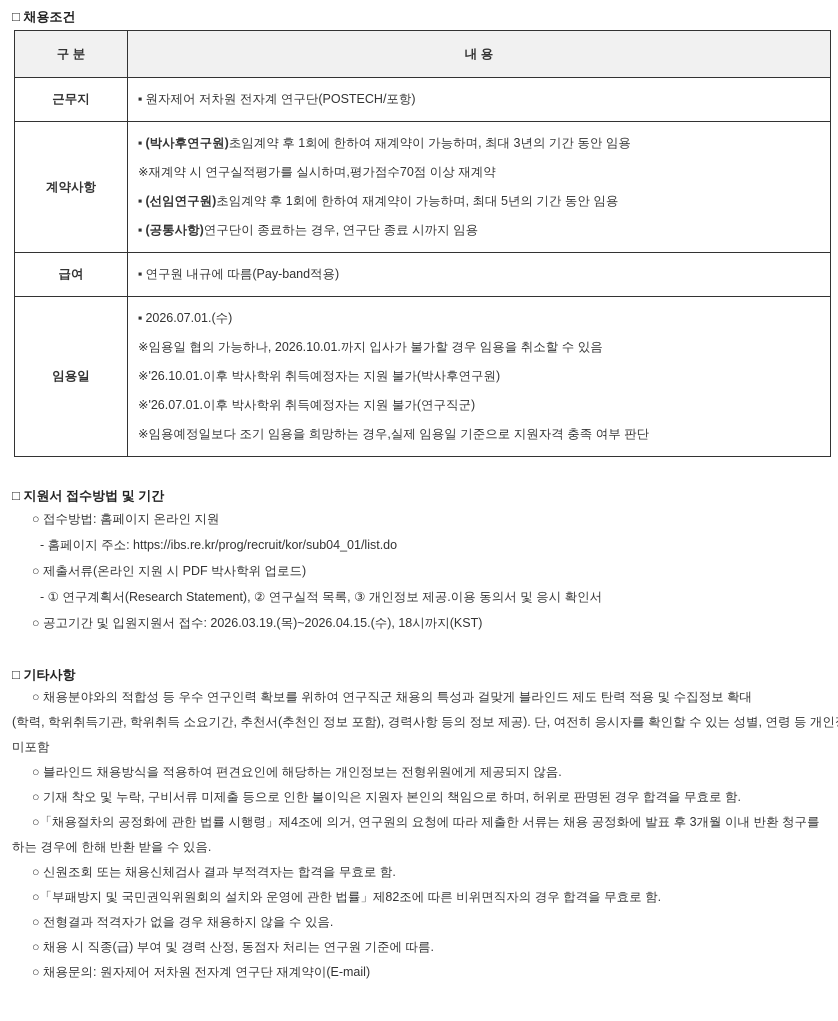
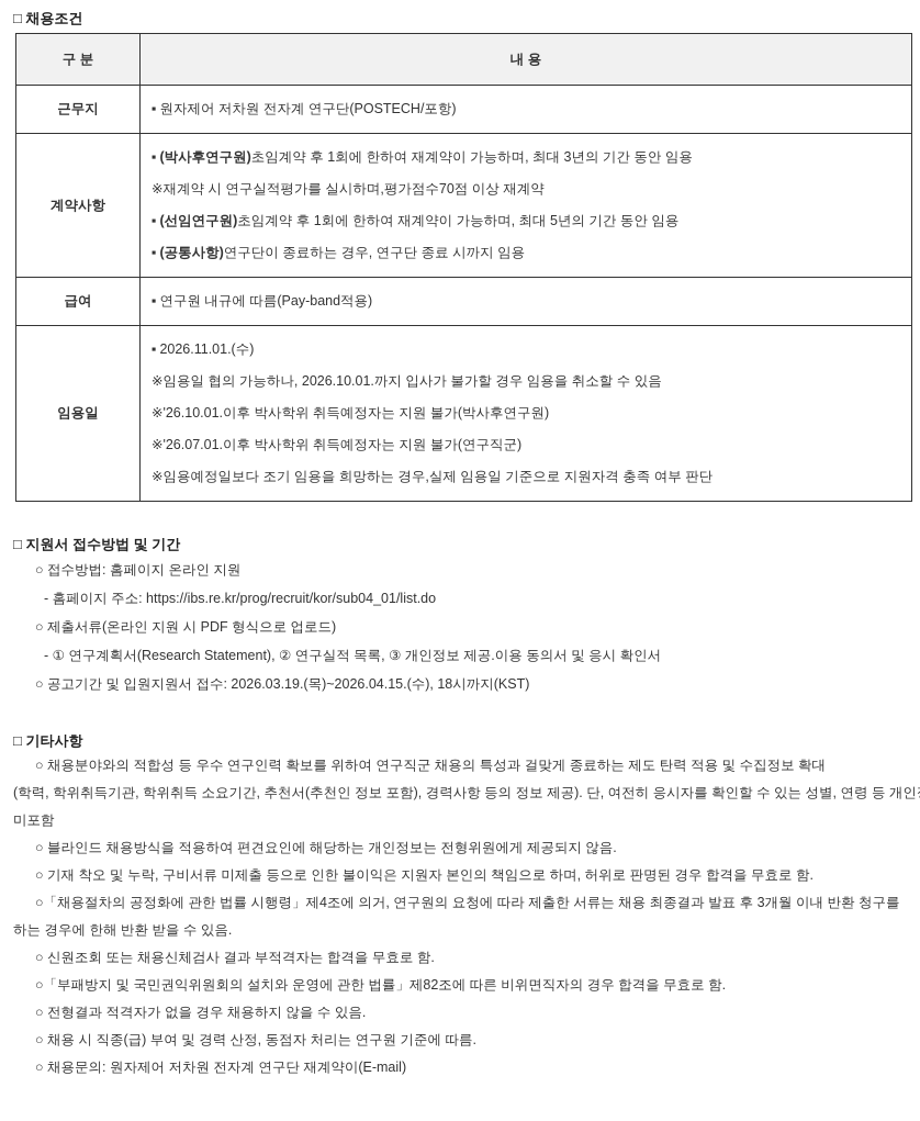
  □ 채용조건
  구 분	내 용
  근무지	▪ 원자제어 저차원 전자계 연구단(POSTECH/포항)
  계약사항	▪ (박사후연구원)초임계약 후 1회에 한하여 재계약이 가능하며, 최대 3년의 기간 동안 임용 ※재계약 시 연구실적평가를 실시하며,평가점수70점 이상 재계약 ▪ (선임연구원)초임계약 후 1회에 한하여 재계약이 가능하며, 최대 5년의 기간 동안 임용 ▪ (공통사항)연구단이 종료하는 경우, 연구단 종료 시까지 임용
  급여	▪ 연구원 내규에 따름(Pay-band적용)
- 임용일	▪ 2026.07.01.(수) ※임용일 협의 가능하나, 2026.10.01.까지 입사가 불가할 경우 임용을 취소할 수 있음 ※'26.10.01.이후 박사학위 취득예정자는 지원 불가(박사후연구원) ※'26.07.01.이후 박사학위 취득예정자는 지원 불가(연구직군) ※임용예정일보다 조기 임용을 희망하는 경우,실제 임용일 기준으로 지원자격 충족 여부 판단
+ 임용일	▪ 2026.11.01.(수) ※임용일 협의 가능하나, 2026.10.01.까지 입사가 불가할 경우 임용을 취소할 수 있음 ※'26.10.01.이후 박사학위 취득예정자는 지원 불가(박사후연구원) ※'26.07.01.이후 박사학위 취득예정자는 지원 불가(연구직군) ※임용예정일보다 조기 임용을 희망하는 경우,실제 임용일 기준으로 지원자격 충족 여부 판단
  □ 지원서 접수방법 및 기간
  ○ 접수방법: 홈페이지 온라인 지원
  - 홈페이지 주소: https://ibs.re.kr/prog/recruit/kor/sub04_01/list.do
- ○ 제출서류(온라인 지원 시 PDF 박사학위 업로드)
+ ○ 제출서류(온라인 지원 시 PDF 형식으로 업로드)
  - ① 연구계획서(Research Statement), ② 연구실적 목록, ③ 개인정보 제공.이용 동의서 및 응시 확인서
  ○ 공고기간 및 입원지원서 접수: 2026.03.19.(목)~2026.04.15.(수), 18시까지(KST)
  □ 기타사항
- ○ 채용분야와의 적합성 등 우수 연구인력 확보를 위하여 연구직군 채용의 특성과 걸맞게 블라인드 제도 탄력 적용 및 수집정보 확대
+ ○ 채용분야와의 적합성 등 우수 연구인력 확보를 위하여 연구직군 채용의 특성과 걸맞게 종료하는 제도 탄력 적용 및 수집정보 확대
  (학력, 학위취득기관, 학위취득 소요기간, 추천서(추천인 정보 포함), 경력사항 등의 정보 제공). 단, 여전히 응시자를 확인할 수 있는 성별, 연령 등 개인
  미포함
  ○ 블라인드 채용방식을 적용하여 편견요인에 해당하는 개인정보는 전형위원에게 제공되지 않음.
  ○ 기재 착오 및 누락, 구비서류 미제출 등으로 인한 불이익은 지원자 본인의 책임으로 하며, 허위로 판명된 경우 합격을 무효로 함.
- ○「채용절차의 공정화에 관한 법률 시행령」제4조에 의거, 연구원의 요청에 따라 제출한 서류는 채용 공정화에 발표 후 3개월 이내 반환 청구를
+ ○「채용절차의 공정화에 관한 법률 시행령」제4조에 의거, 연구원의 요청에 따라 제출한 서류는 채용 최종결과 발표 후 3개월 이내 반환 청구를
  하는 경우에 한해 반환 받을 수 있음.
  ○ 신원조회 또는 채용신체검사 결과 부적격자는 합격을 무효로 함.
  ○「부패방지 및 국민권익위원회의 설치와 운영에 관한 법률」제82조에 따른 비위면직자의 경우 합격을 무효로 함.
  ○ 전형결과 적격자가 없을 경우 채용하지 않을 수 있음.
  ○ 채용 시 직종(급) 부여 및 경력 산정, 동점자 처리는 연구원 기준에 따름.
  ○ 채용문의: 원자제어 저차원 전자계 연구단 재계약이(E-mail)
